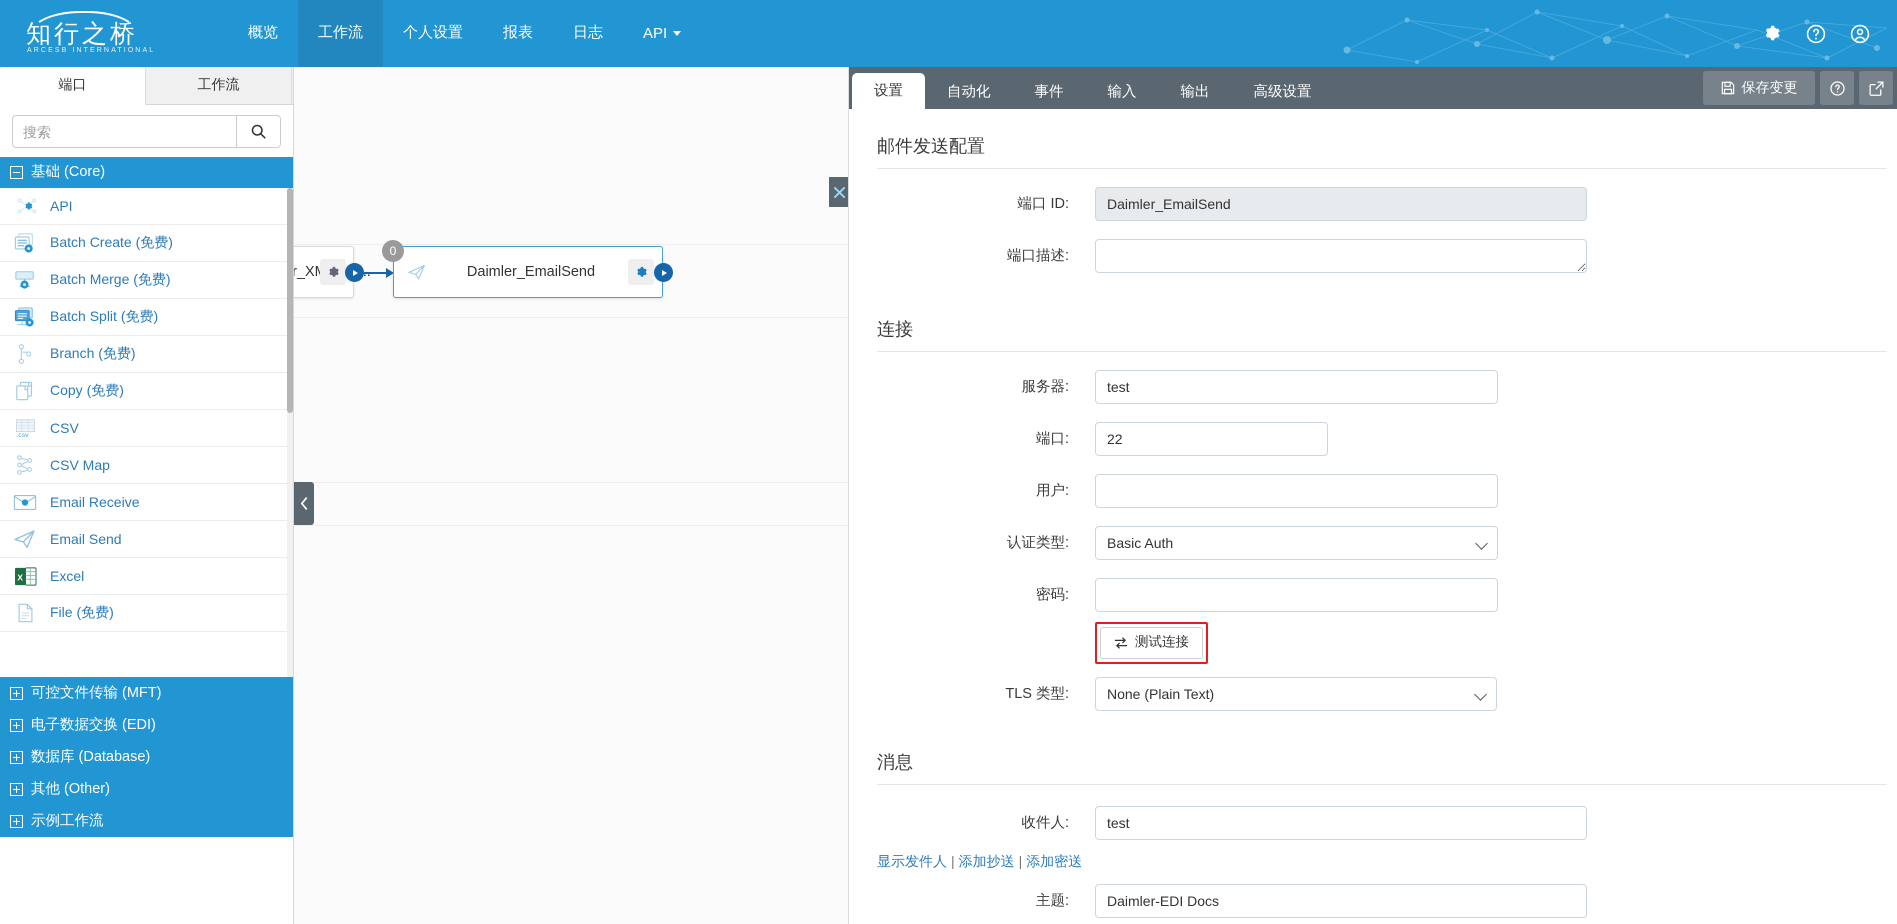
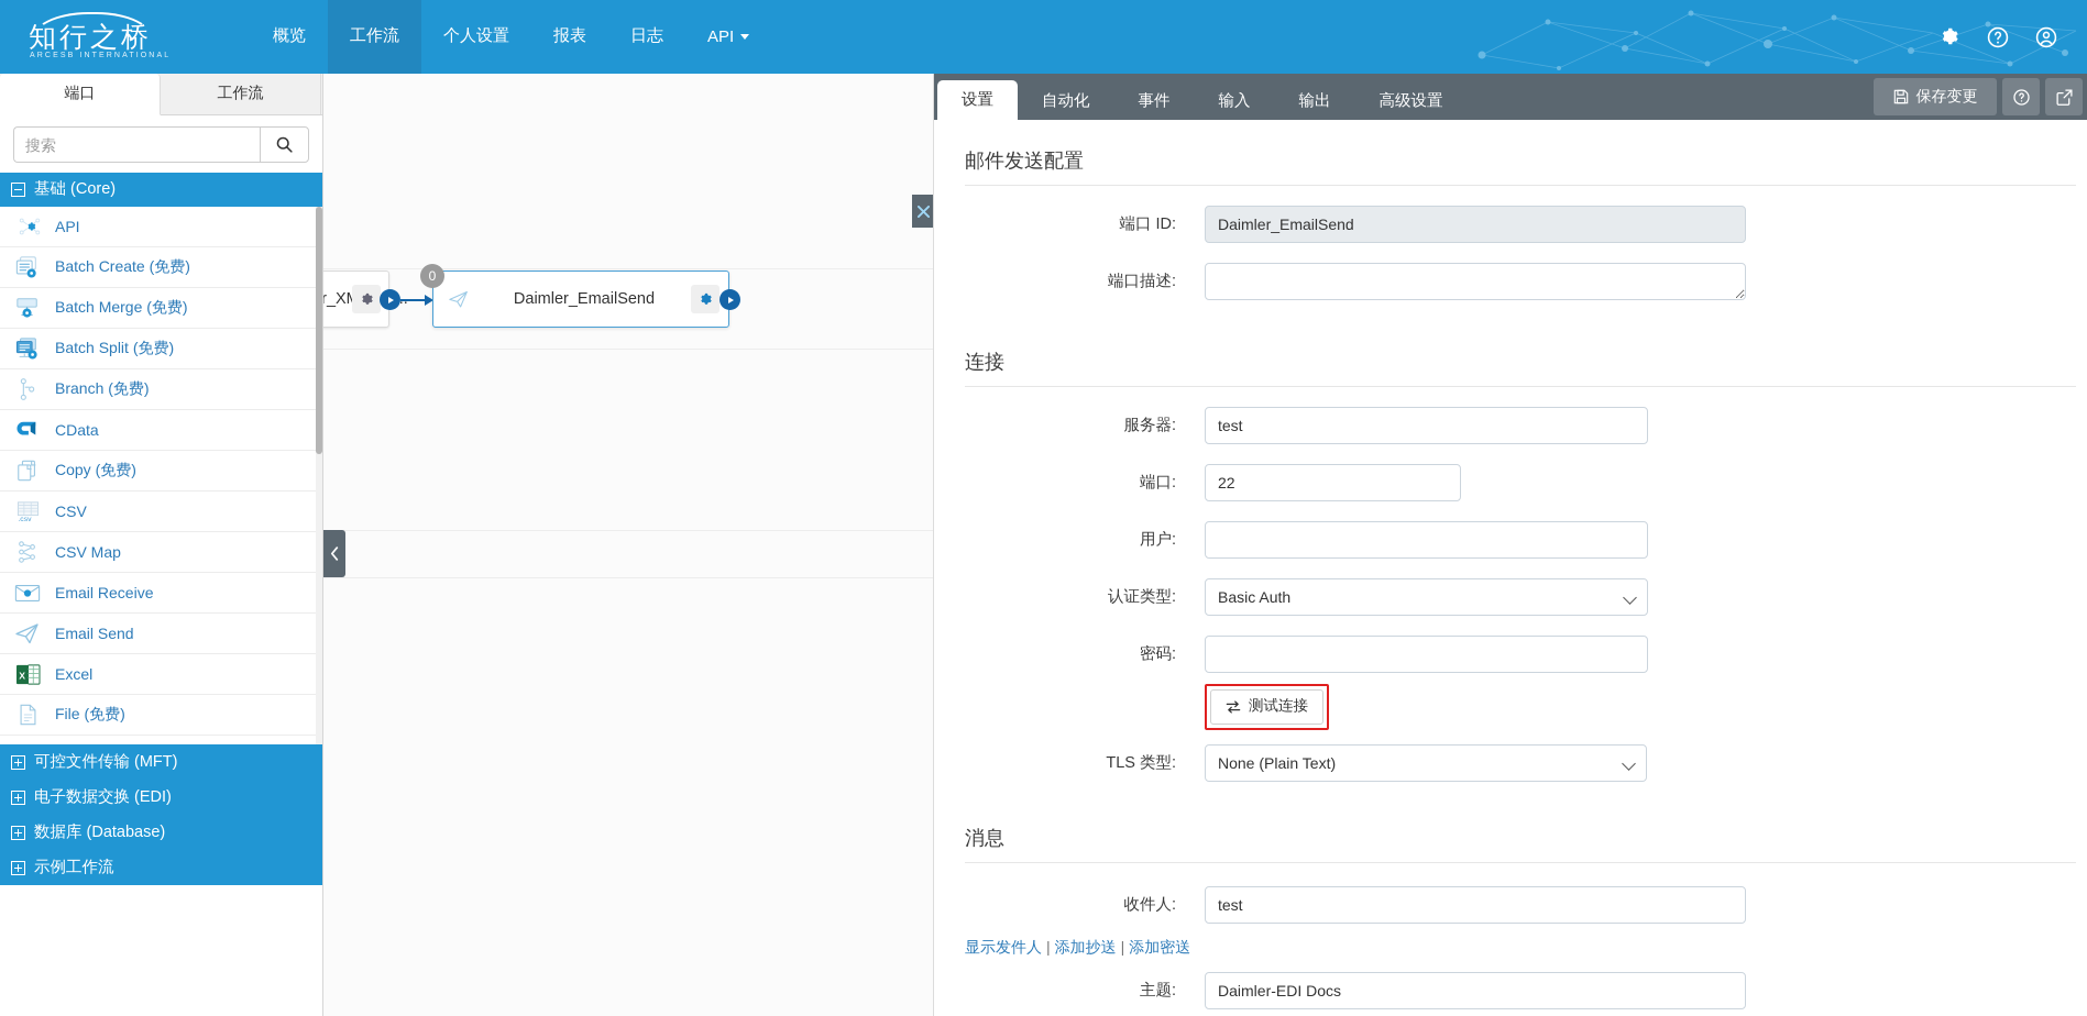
  知行之桥
  概览
  工作流
  个人设置
  报表
  日志
  API
  端口
  工作流
  搜索
  基础 (Core)
  API
  Batch Create (免费)
  Batch Merge (免费)
  Batch Split (免费)
  Branch (免费)
+ CData
  Copy (免费)
  CSV
  CSV Map
  Email Receive
  Email Send
  X
  Excel
  File (免费)
  可控文件传输 (MFT)
  电子数据交换 (EDI)
  数据库 (Database)
- 其他 (Other)
  示例工作流
  Daimler_EmailSend
  0
  设置
  自动化
  事件
  输入
  输出
  高级设置
  保存变更
  邮件发送配置
  端口 ID:
  Daimler_EmailSend
  端口描述:
  连接
  服务器:
  test
  端口:
  22
  用户:
  认证类型:
  Basic Auth
  密码:
  测试连接
  TLS 类型:
  None (Plain Text)
  消息
  收件人:
  test
  显示发件人 | 添加抄送 | 添加密送
  主题:
  Daimler-EDI Docs
